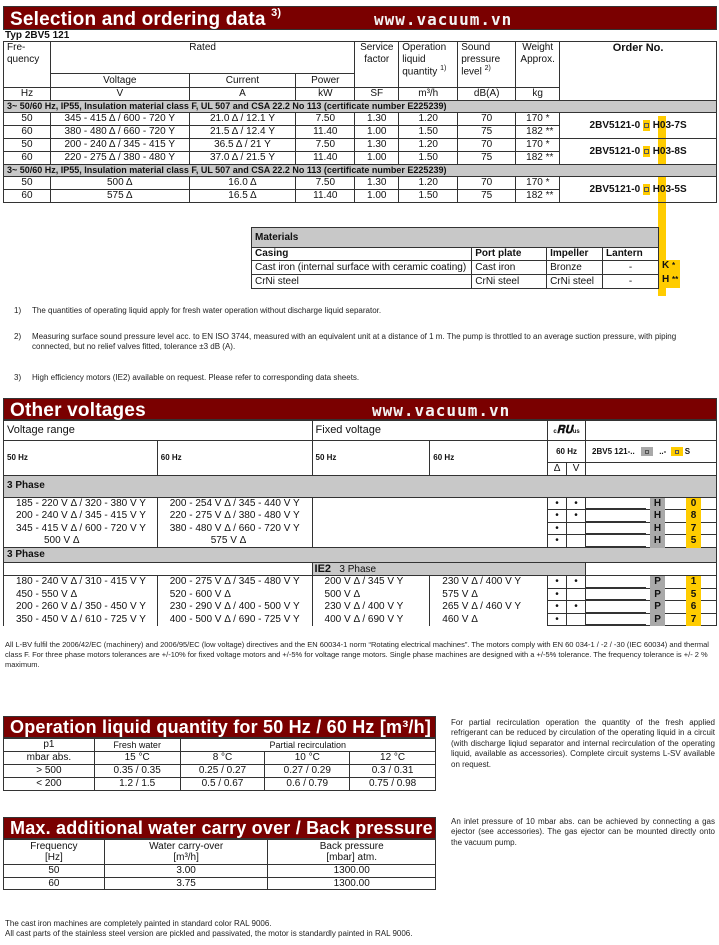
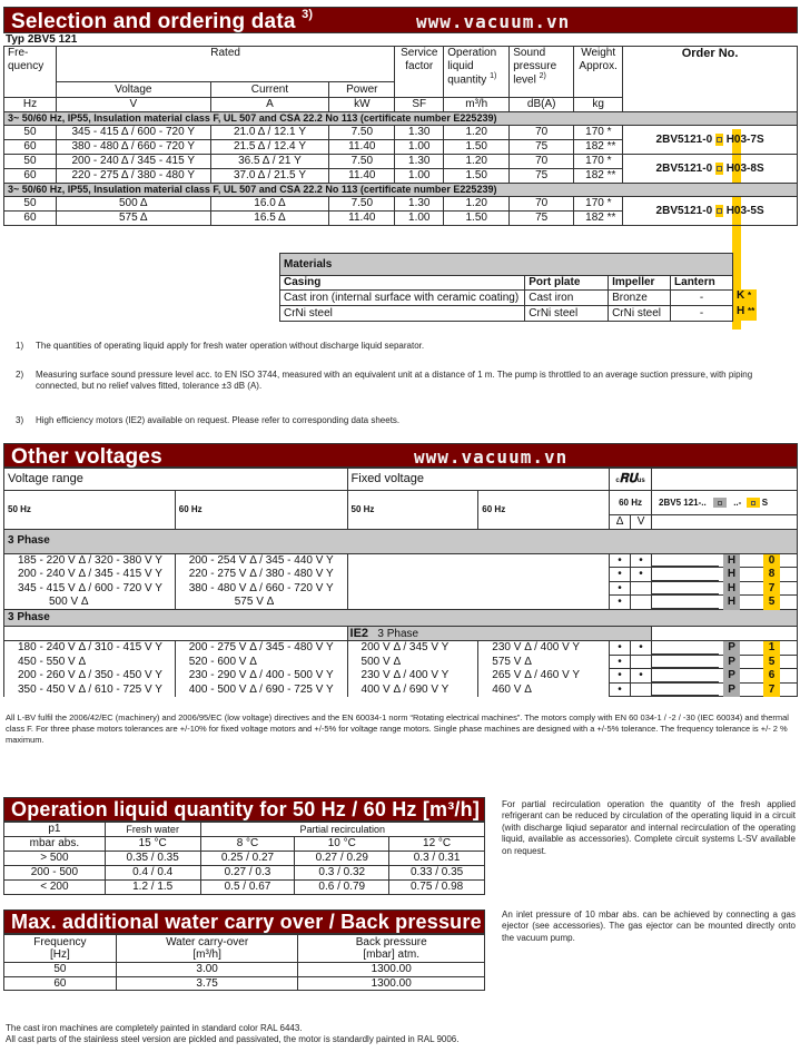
  Selection and ordering data 3)
  www.vacuum.vn
  Typ 2BV5 121
  Fre- quency	Rated	Service factor	Operation liquid quantity	Sound pressure level	Weight Approx.	Order No.
  Voltage	Current	Power
  Hz	V	A	kW	SF	m³/h	dB(A)	kg
  3~ 50/60 Hz, IP55, Insulation material class F, UL 507 and CSA 22.2 No 113 (certificate number E225239)
  50	345 - 415 Δ / 600 - 720 Y	21.0 Δ / 12.1 Y	7.50	1.30	1.20	70	170 *	2BV5121-0 H03-7S
  60	380 - 480 Δ / 660 - 720 Y	21.5 Δ / 12.4 Y	11.40	1.00	1.50	75	182 **
  50	200 - 240 Δ / 345 - 415 Y	36.5 Δ / 21 Y	7.50	1.30	1.20	70	170 *	2BV5121-0 H03-8S
  60	220 - 275 Δ / 380 - 480 Y	37.0 Δ / 21.5 Y	11.40	1.00	1.50	75	182 **
  3~ 50/60 Hz, IP55, Insulation material class F, UL 507 and CSA 22.2 No 113 (certificate number E225239)
  50	500 Δ	16.0 Δ	7.50	1.30	1.20	70	170 *	2BV5121-0 H03-5S
  60	575 Δ	16.5 Δ	11.40	1.00	1.50	75	182 **
  Materials
  Casing	Port plate	Impeller	Lantern
  Cast iron (internal surface with ceramic coating)	Cast iron	Bronze	-
  CrNi steel	CrNi steel	CrNi steel	-
  K *
  H **
  1)
  The quantities of operating liquid apply for fresh water operation without discharge liquid separator.
  2)
  Measuring surface sound pressure level acc. to EN ISO 3744, measured with an equivalent unit at a distance of 1 m. The pump is throttled to an average suction pressure, with piping connected, but no relief valves fitted, tolerance ±3 dB (A).
  3)
  High efficiency motors (IE2) available on request. Please refer to corresponding data sheets.
  Other voltages
  www.vacuum.vn
  Voltage range	Fixed voltage	𝐑𝐔
  50 Hz	60 Hz	50 Hz	60 Hz	60 Hz	2BV5 121-.. ..- S
  Δ	V
  3 Phase
  185 - 220 V Δ / 320 - 380 V Y	200 - 254 V Δ / 345 - 440 V Y		•	•	H 0
  200 - 240 V Δ / 345 - 415 V Y	220 - 275 V Δ / 380 - 480 V Y	•	•	H 8
  345 - 415 V Δ / 600 - 720 V Y	380 - 480 V Δ / 660 - 720 V Y	•		H 7
  500 V Δ	575 V Δ	•		H 5
  3 Phase
  	IE2 3 Phase
  180 - 240 V Δ / 310 - 415 V Y	200 - 275 V Δ / 345 - 480 V Y	200 V Δ / 345 V Y	230 V Δ / 400 V Y	•	•	P 1
  450 - 550 V Δ	520 - 600 V Δ	500 V Δ	575 V Δ	•		P 5
  200 - 260 V Δ / 350 - 450 V Y	230 - 290 V Δ / 400 - 500 V Y	230 V Δ / 400 V Y	265 V Δ / 460 V Y	•	•	P 6
  350 - 450 V Δ / 610 - 725 V Y	400 - 500 V Δ / 690 - 725 V Y	400 V Δ / 690 V Y	460 V Δ	•		P 7
  All L-BV fulfil the 2006/42/EC (machinery) and 2006/95/EC (low voltage) directives and the EN 60034-1 norm “Rotating electrical machines”. The motors comply with EN 60 034-1 / -2 / -30 (IEC 60034) and thermal class F. For three phase motors tolerances are +/-10% for fixed voltage motors and +/-5% for voltage range motors. Single phase machines are designed with a +/-5% tolerance. The frequency tolerance is +/- 2 % maximum.
  Operation liquid quantity for 50 Hz / 60 Hz [m³/h]
  p1	Fresh water	Partial recirculation
  mbar abs.	15 °C	8 °C	10 °C	12 °C
  > 500	0.35 / 0.35	0.25 / 0.27	0.27 / 0.29	0.3 / 0.31
+ 200 - 500	0.4 / 0.4	0.27 / 0.3	0.3 / 0.32	0.33 / 0.35
  < 200	1.2 / 1.5	0.5 / 0.67	0.6 / 0.79	0.75 / 0.98
  For partial recirculation operation the quantity of the fresh applied refrigerant can be reduced by circulation of the operating liquid in a circuit (with discharge liqiud separator and internal recirculation of the operating liquid, available as accessories). Complete circuit systems L-SV available on request.
  Max. additional water carry over / Back pressure
  Frequency[Hz]	Water carry-over[m³/h]	Back pressure[mbar] atm.
  50	3.00	1300.00
  60	3.75	1300.00
  An inlet pressure of 10 mbar abs. can be achieved by connecting a gas ejector (see accessories). The gas ejector can be mounted directly onto the vacuum pump.
- The cast iron machines are completely painted in standard color RAL 9006.
+ The cast iron machines are completely painted in standard color RAL 6443.
  All cast parts of the stainless steel version are pickled and passivated, the motor is standardly painted in RAL 9006.
